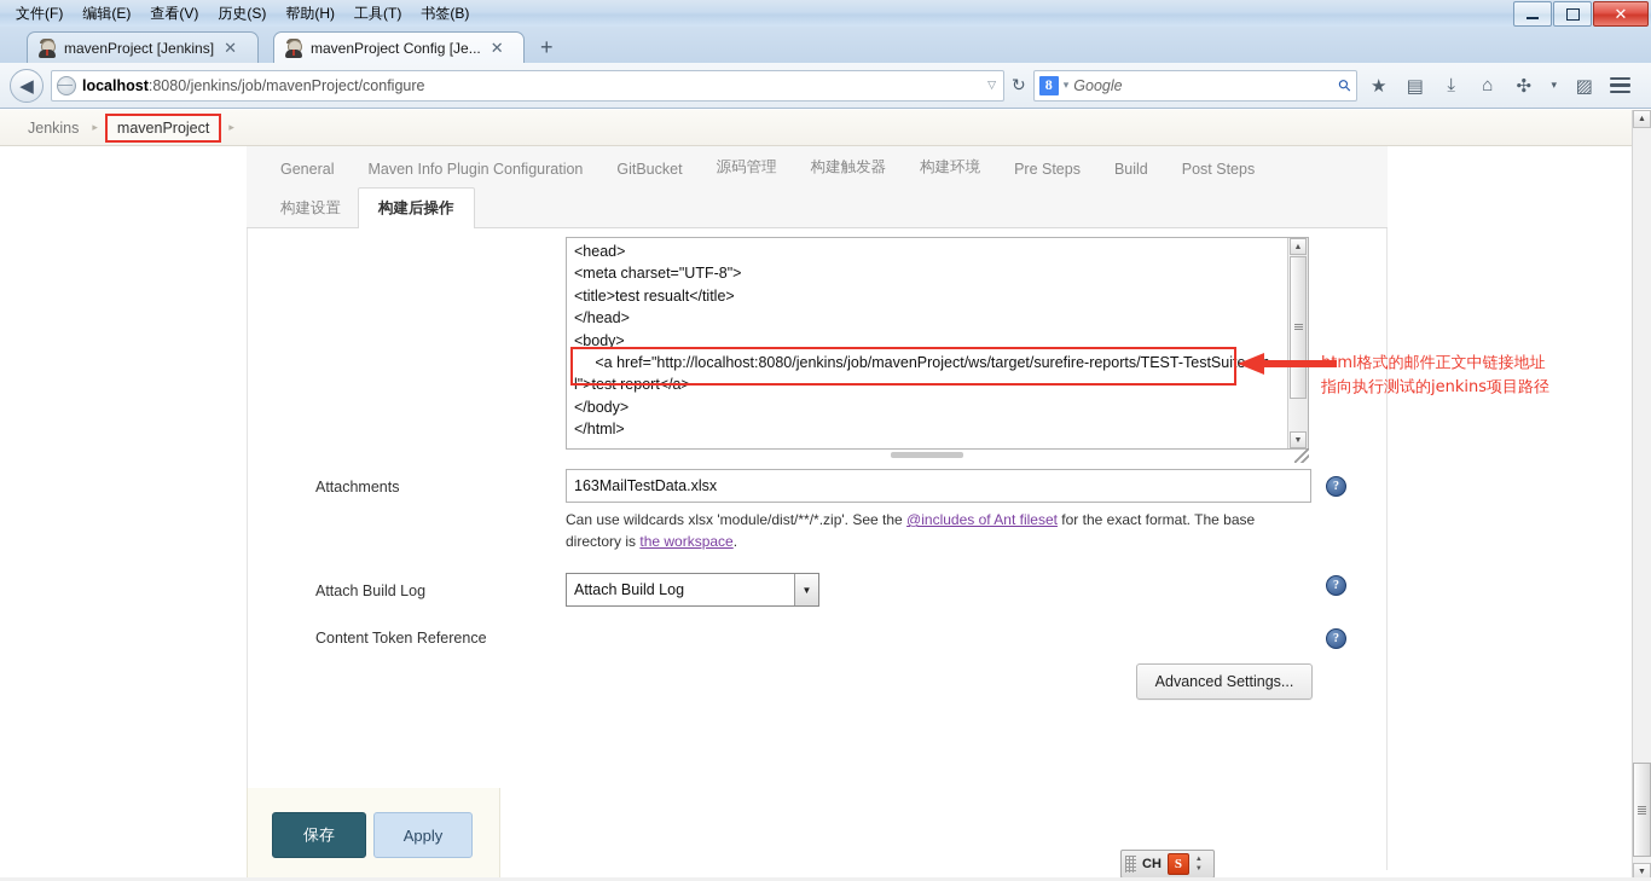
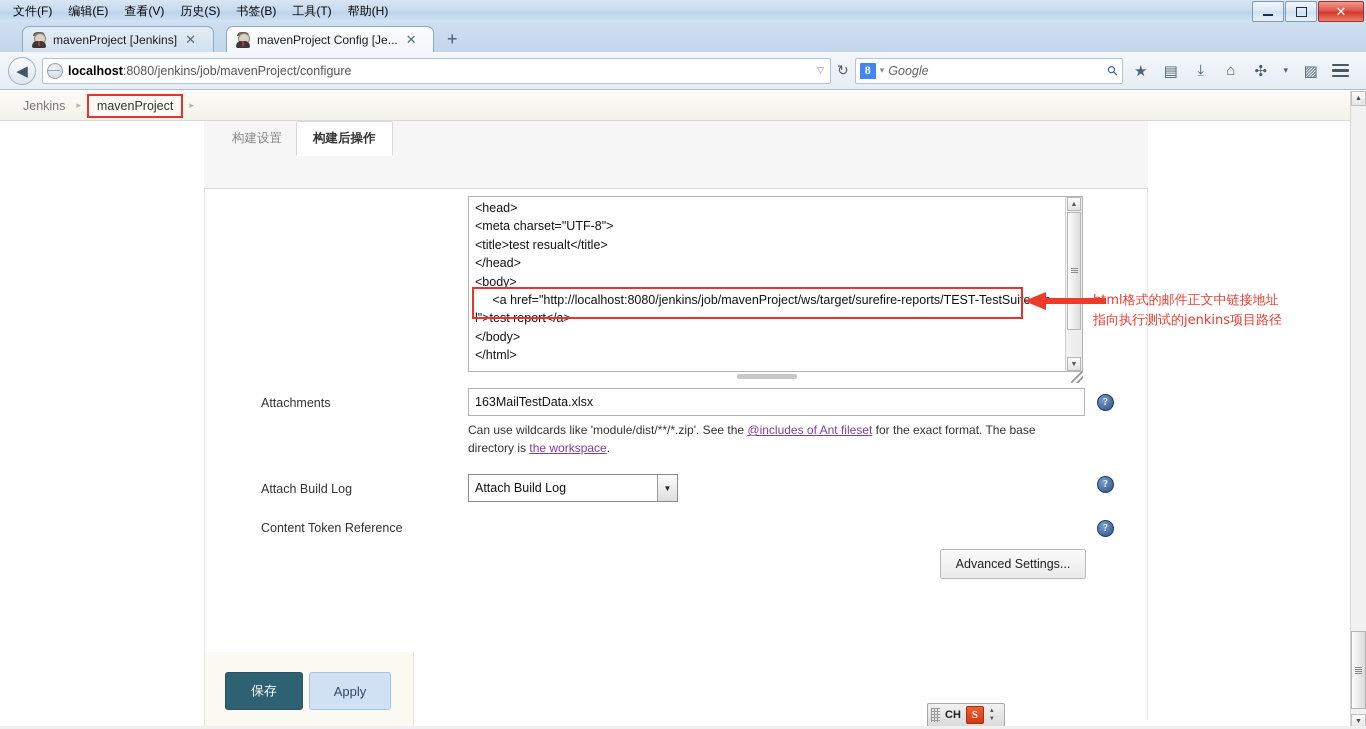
  文件(F)
  编辑(E)
  查看(V)
  历史(S)
- 帮助(H)
+ 书签(B)
  工具(T)
- 书签(B)
+ 帮助(H)
  ✕
  mavenProject [Jenkins]
  ✕
  mavenProject Config [Je...
  ✕
  +
  ◀
  localhost:8080/jenkins/job/mavenProject/configure
  ▽
  ↻
  8
  ▾
  Google
  ★
  ▤
  ⤓
  ⌂
  ✣
  ▾
  ▨
  Jenkins
  ▸
  mavenProject
  ▸
- General
- Maven Info Plugin Configuration
- GitBucket
- 源码管理
- 构建触发器
- 构建环境
- Pre Steps
- Build
- Post Steps
  构建设置
  构建后操作
  <head>
  <meta charset="UTF-8">
  <title>test resualt</title>
  </head>
  <body>
  <a href="http://localhost:8080/jenkins/job/mavenProject/ws/target/surefire-reports/TEST-TestSuitl">test report</a>
  </body>
  </html>
  Attachments
  163MailTestData.xlsx
  ?
- Can use wildcards xlsx 'module/dist/**/*.zip'. See the @includes of Ant fileset for the exact format. The base directory is the workspace.
+ Can use wildcards like 'module/dist/**/*.zip'. See the @includes of Ant fileset for the exact format. The base directory is the workspace.
  Attach Build Log
  Attach Build Log
  ▼
  ?
  Content Token Reference
  ?
  Advanced Settings...
  保存
  Apply
  html格式的邮件正文中链接地址
  指向执行测试的jenkins项目路径
  CH
  S
